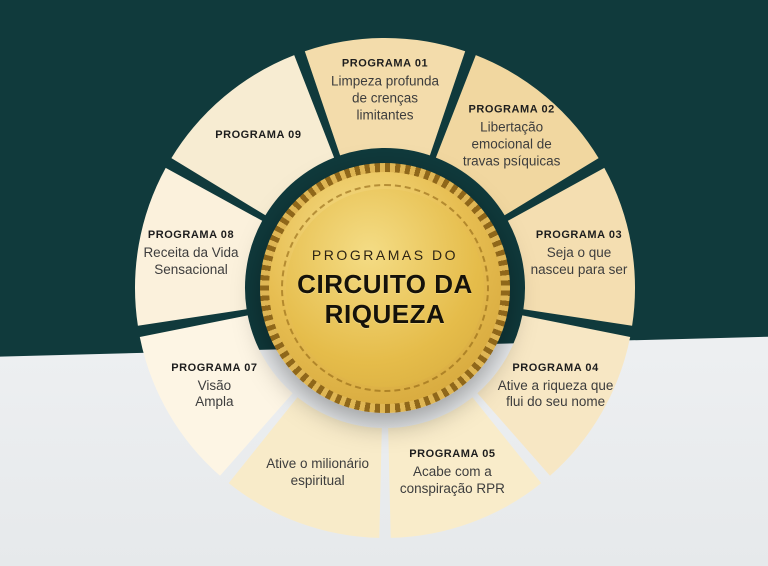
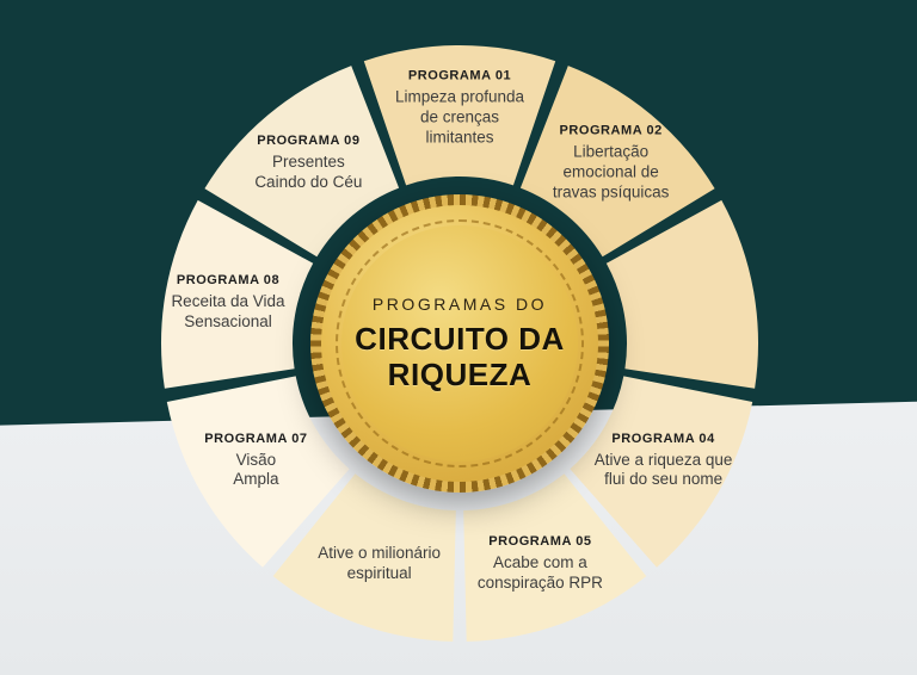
  PROGRAMA 01
  Limpeza profunda
  de crenças
  limitantes
  PROGRAMA 02
  Libertação
  emocional de
  travas psíquicas
- PROGRAMA 03
- Seja o que
- nasceu para ser
  PROGRAMA 04
  Ative a riqueza que
  flui do seu nome
  PROGRAMA 05
  Acabe com a
  conspiração RPR
  Ative o milionário
  espiritual
  PROGRAMA 07
  Visão
  Ampla
  PROGRAMA 08
  Receita da Vida
  Sensacional
  PROGRAMA 09
+ Presentes
+ Caindo do Céu
  PROGRAMAS DO
  CIRCUITO DA
  RIQUEZA
